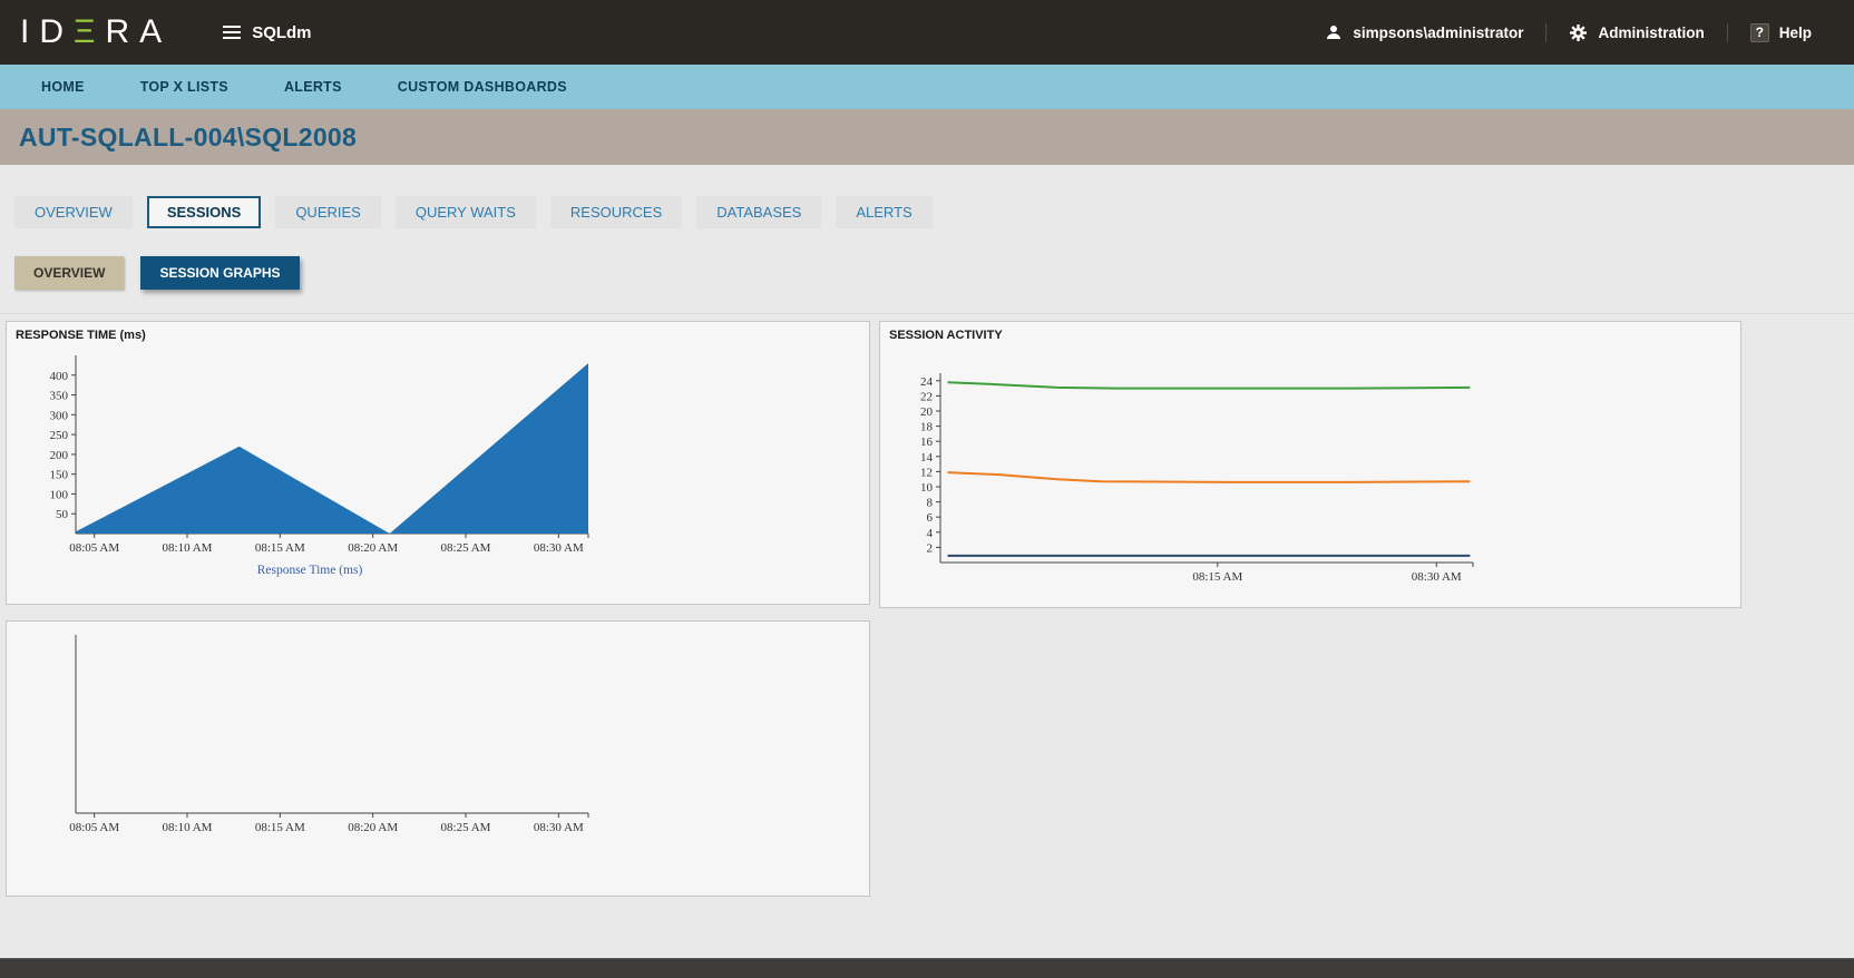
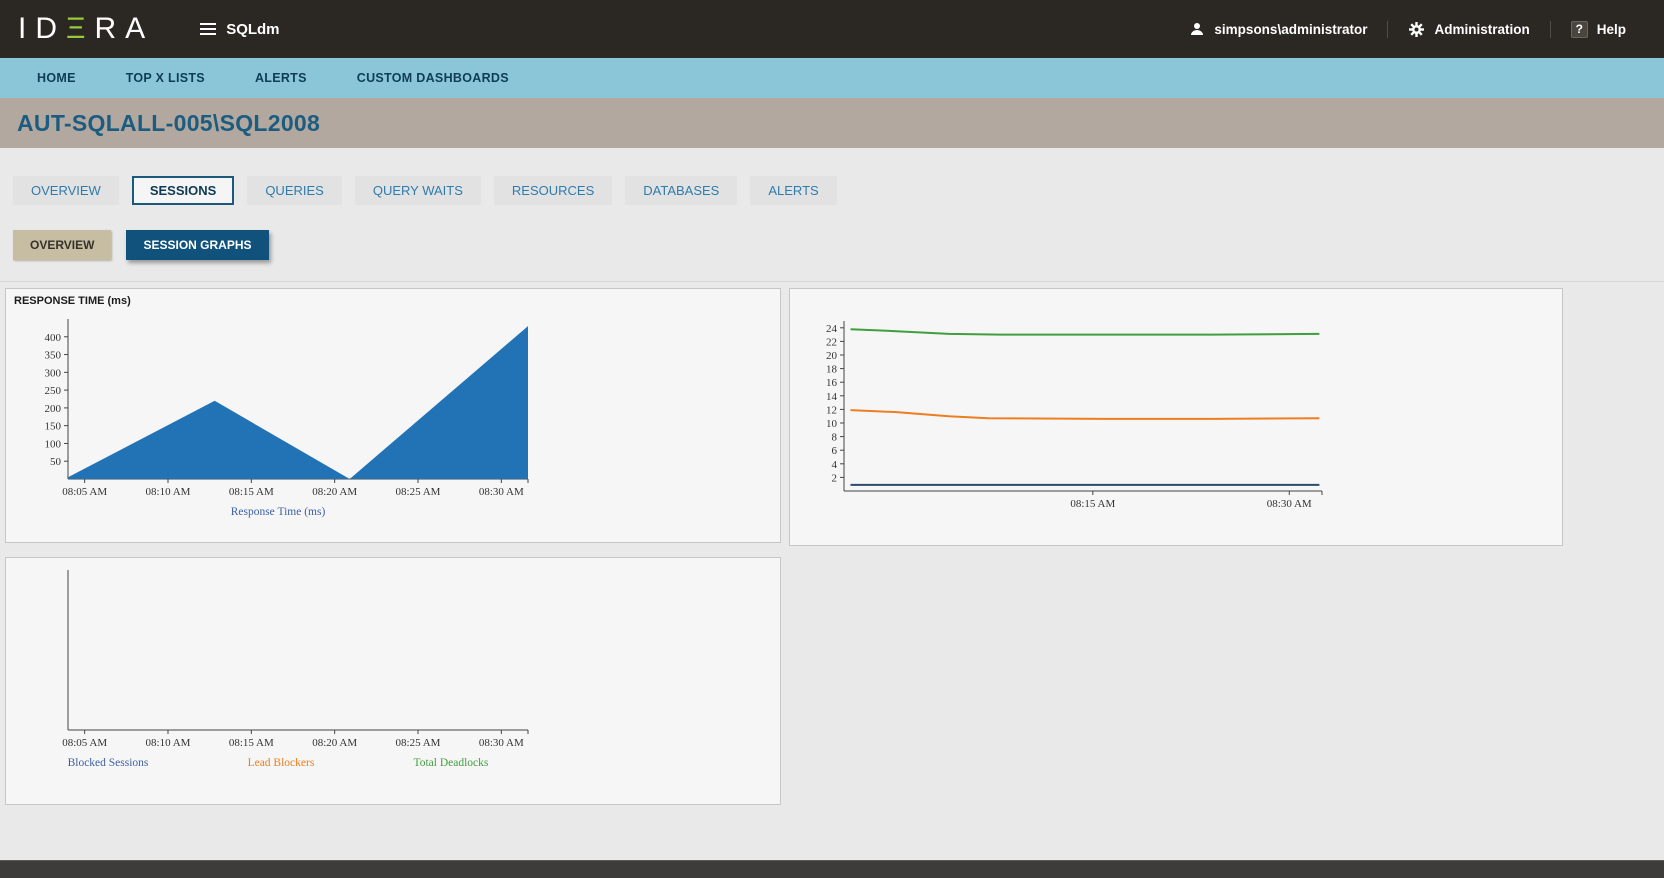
  ID
  Ξ
  RA
  SQLdm
  simpsons\administrator
  Administration
  ?
  Help
  HOME
  TOP X LISTS
  ALERTS
  CUSTOM DASHBOARDS
- AUT-SQLALL-004\SQL2008
+ AUT-SQLALL-005\SQL2008
  OVERVIEW
  SESSIONS
  QUERIES
  QUERY WAITS
  RESOURCES
  DATABASES
  ALERTS
  OVERVIEW
  SESSION GRAPHS
  RESPONSE TIME (ms)
  50
  100
  150
  200
  250
  300
  350
  400
  08:05 AM
  08:10 AM
  08:15 AM
  08:20 AM
  08:25 AM
  08:30 AM
  Response Time (ms)
- SESSION ACTIVITY
  2
  4
  6
  8
  10
  12
  14
  16
  18
  20
  22
  24
  08:15 AM
  08:30 AM
  08:05 AM
  08:10 AM
  08:15 AM
  08:20 AM
  08:25 AM
  08:30 AM
+ Blocked Sessions
+ Lead Blockers
+ Total Deadlocks
